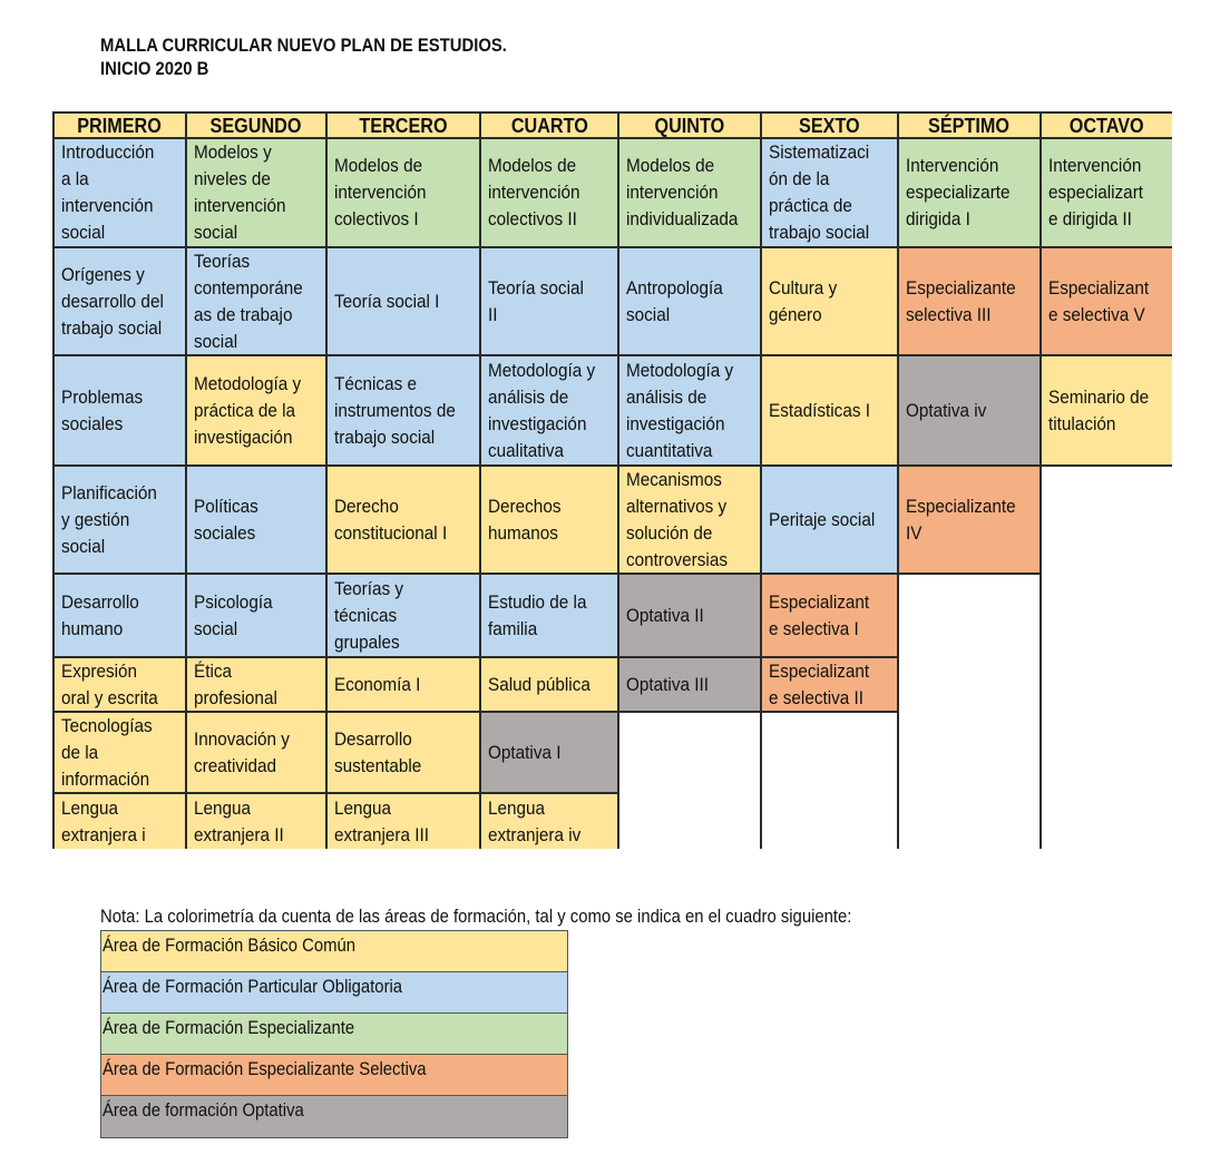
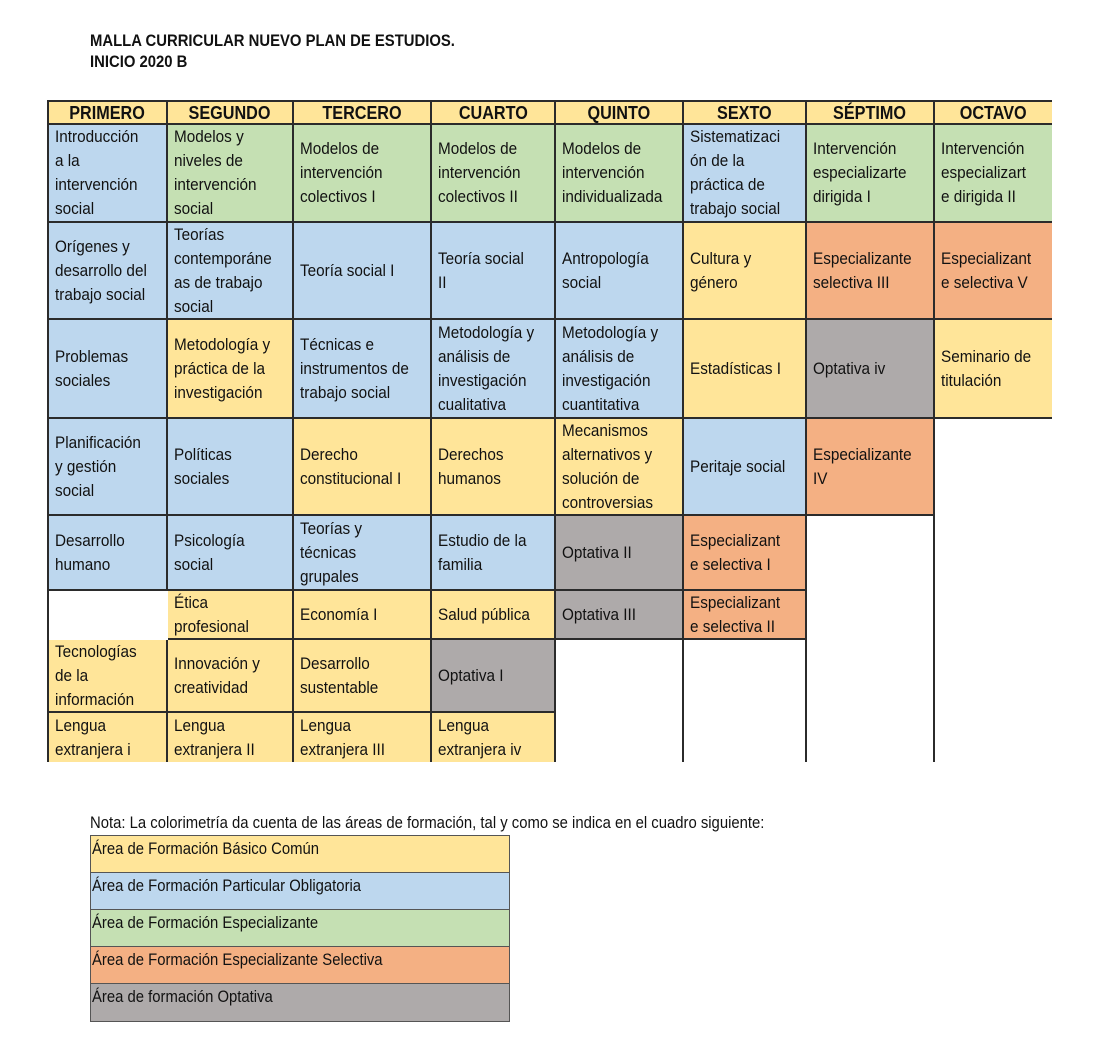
  MALLA CURRICULAR NUEVO PLAN DE ESTUDIOS.
  INICIO 2020 B
  PRIMERO
  SEGUNDO
  TERCERO
  CUARTO
  QUINTO
  SEXTO
  SÉPTIMO
  OCTAVO
  Introducción
  a la
  intervención
  social
  Orígenes y
  desarrollo del
  trabajo social
  Problemas
  sociales
  Planificación
  y gestión
  social
  Desarrollo
  humano
- Expresión
- oral y escrita
  Tecnologías
  de la
  información
  Lengua
  extranjera i
  Modelos y
  niveles de
  intervención
  social
  Teorías
  contemporáne
  as de trabajo
  social
  Metodología y
  práctica de la
  investigación
  Políticas
  sociales
  Psicología
  social
  Ética
  profesional
  Innovación y
  creatividad
  Lengua
  extranjera II
  Modelos de
  intervención
  colectivos I
  Teoría social I
  Técnicas e
  instrumentos de
  trabajo social
  Derecho
  constitucional I
  Teorías y
  técnicas
  grupales
  Economía I
  Desarrollo
  sustentable
  Lengua
  extranjera III
  Modelos de
  intervención
  colectivos II
  Teoría social
  II
  Metodología y
  análisis de
  investigación
  cualitativa
  Derechos
  humanos
  Estudio de la
  familia
  Salud pública
  Optativa I
  Lengua
  extranjera iv
  Modelos de
  intervención
  individualizada
  Antropología
  social
  Metodología y
  análisis de
  investigación
  cuantitativa
  Mecanismos
  alternativos y
  solución de
  controversias
  Optativa II
  Optativa III
  Sistematizaci
  ón de la
  práctica de
  trabajo social
  Cultura y
  género
  Estadísticas I
  Peritaje social
  Especializant
  e selectiva I
  Especializant
  e selectiva II
  Intervención
  especializarte
  dirigida I
  Especializante
  selectiva III
  Optativa iv
  Especializante
  IV
  Intervención
  especializart
  e dirigida II
  Especializant
  e selectiva V
  Seminario de
  titulación
  Nota: La colorimetría da cuenta de las áreas de formación, tal y como se indica en el cuadro siguiente:
  Área de Formación Básico Común
  Área de Formación Particular Obligatoria
  Área de Formación Especializante
  Área de Formación Especializante Selectiva
  Área de formación Optativa
